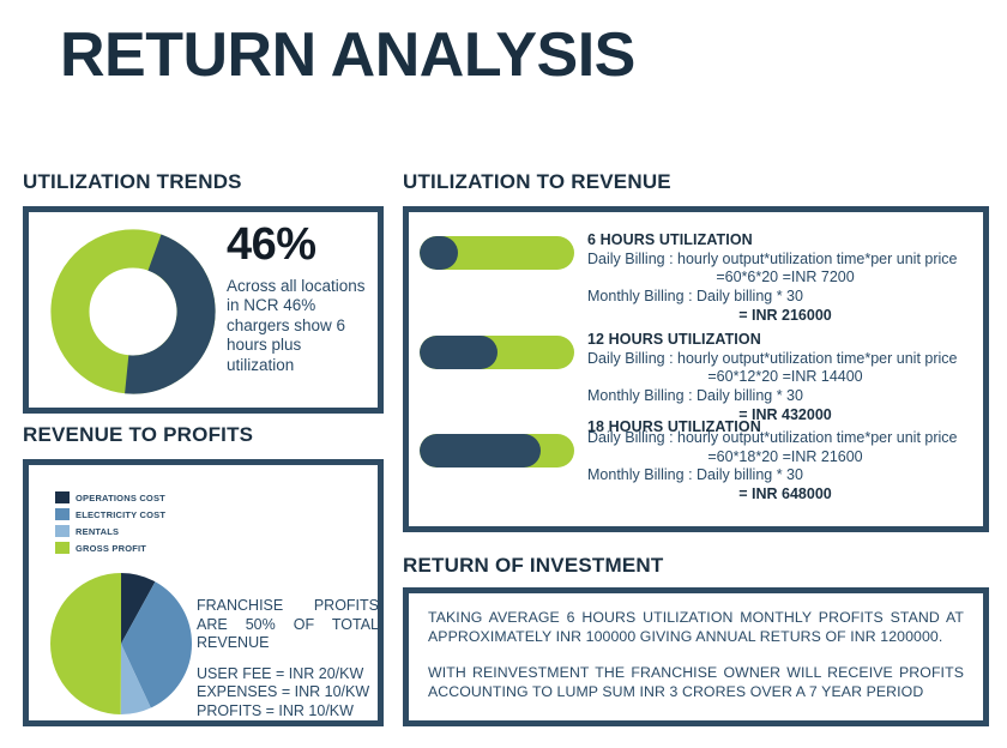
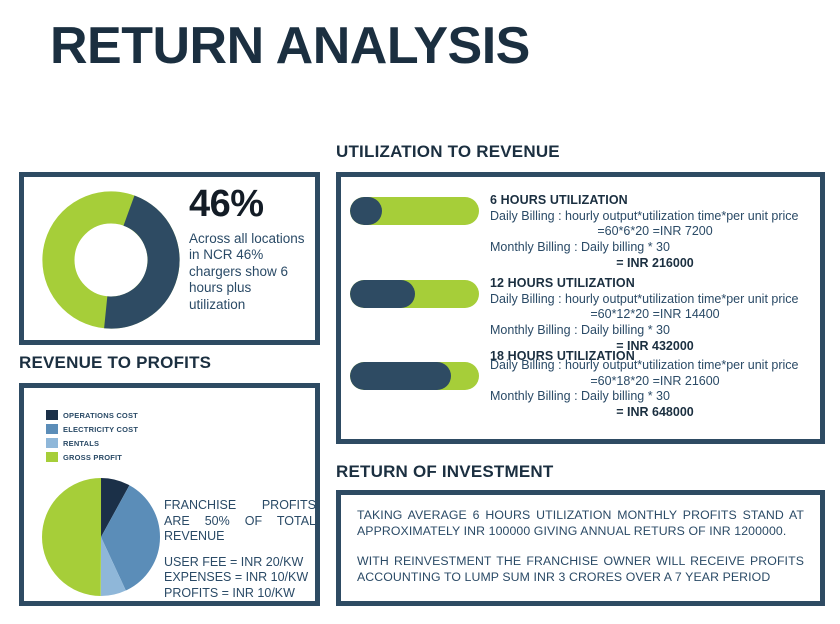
  RETURN ANALYSIS
- UTILIZATION TRENDS
  46%
  Across all locations in NCR 46% chargers show 6 hours plus utilization
  REVENUE TO PROFITS
  OPERATIONS COST
  ELECTRICITY COST
  RENTALS
  GROSS PROFIT
  FRANCHISE PROFITS ARE 50% OF TOTAL REVENUE
  USER FEE = INR 20/KW
  EXPENSES = INR 10/KW
  PROFITS = INR 10/KW
  UTILIZATION TO REVENUE
  6 HOURS UTILIZATION
  Daily Billing : hourly output*utilization time*per unit price
  =60*6*20 =INR 7200
  Monthly Billing : Daily billing * 30
  = INR 216000
  12 HOURS UTILIZATION
  Daily Billing : hourly output*utilization time*per unit price
  =60*12*20 =INR 14400
  Monthly Billing : Daily billing * 30
  = INR 432000
  18 HOURS UTILIZATION
  Daily Billing : hourly output*utilization time*per unit price
  =60*18*20 =INR 21600
  Monthly Billing : Daily billing * 30
  = INR 648000
  RETURN OF INVESTMENT
  TAKING AVERAGE 6 HOURS UTILIZATION MONTHLY PROFITS STAND AT APPROXIMATELY INR 100000 GIVING ANNUAL RETURS OF INR 1200000.
  WITH REINVESTMENT THE FRANCHISE OWNER WILL RECEIVE PROFITS ACCOUNTING TO LUMP SUM INR 3 CRORES OVER A 7 YEAR PERIOD
